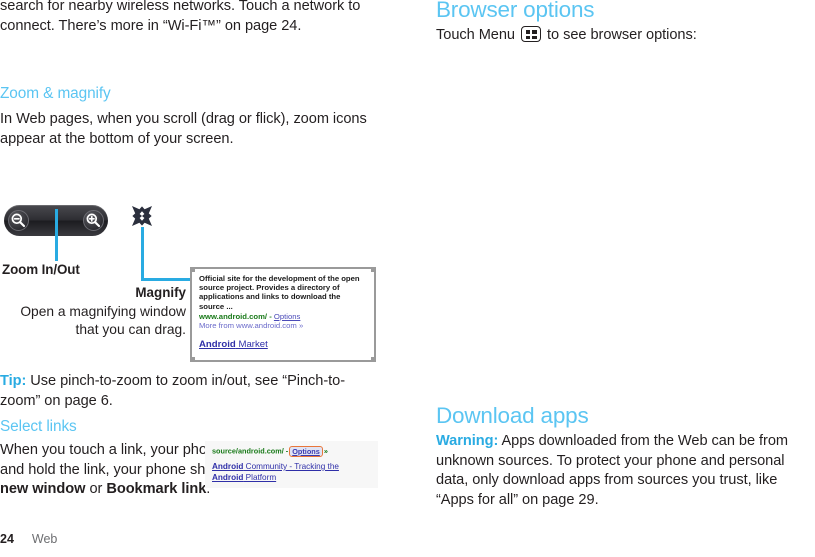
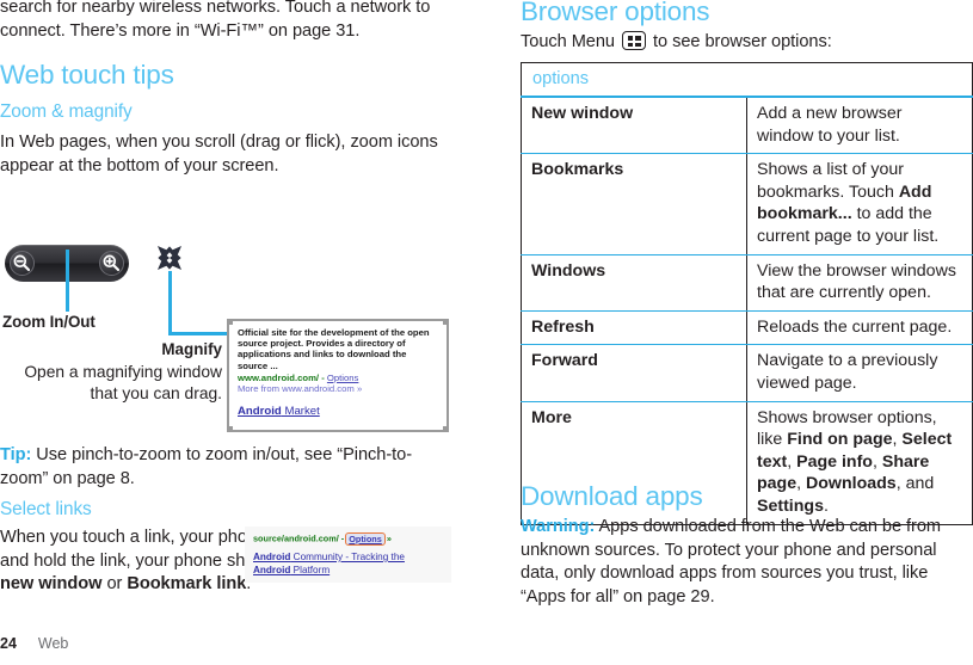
- search for nearby wireless networks. Touch a network to connect. There’s more in “Wi-Fi™” on page 24.
+ search for nearby wireless networks. Touch a network to connect. There’s more in “Wi-Fi™” on page 31.
+ Web touch tips
  Zoom & magnify
  In Web pages, when you scroll (drag or flick), zoom icons appear at the bottom of your screen.
  Official site for the development of the open source project. Provides a directory of applications and links to download the source ...
  www.android.com/ - Options
  More from www.android.com »
  Android Market
  Zoom In/Out
  Magnify
  Open a magnifying window that you can drag.
- Tip: Use pinch-to-zoom to zoom in/out, see “Pinch-to-zoom” on page 6.
+ Tip: Use pinch-to-zoom to zoom in/out, see “Pinch-to-zoom” on page 8.
  Select links
  source/android.com/ - Options »
  Android Community - Tracking the Android Platform
  24 Web
  Browser options
  Touch Menu to see browser options:
+ options
+ New window	Add a new browser window to your list.
+ Bookmarks	Shows a list of your bookmarks. Touch Add bookmark... to add the current page to your list.
+ Windows	View the browser windows that are currently open.
+ Refresh	Reloads the current page.
+ Forward	Navigate to a previously viewed page.
+ More	Shows browser options, like Find on page, Select text, Page info, Share page, Downloads, and Settings.
  Download apps
  Warning: Apps downloaded from the Web can be from unknown sources. To protect your phone and personal data, only download apps from sources you trust, like “Apps for all” on page 29.
